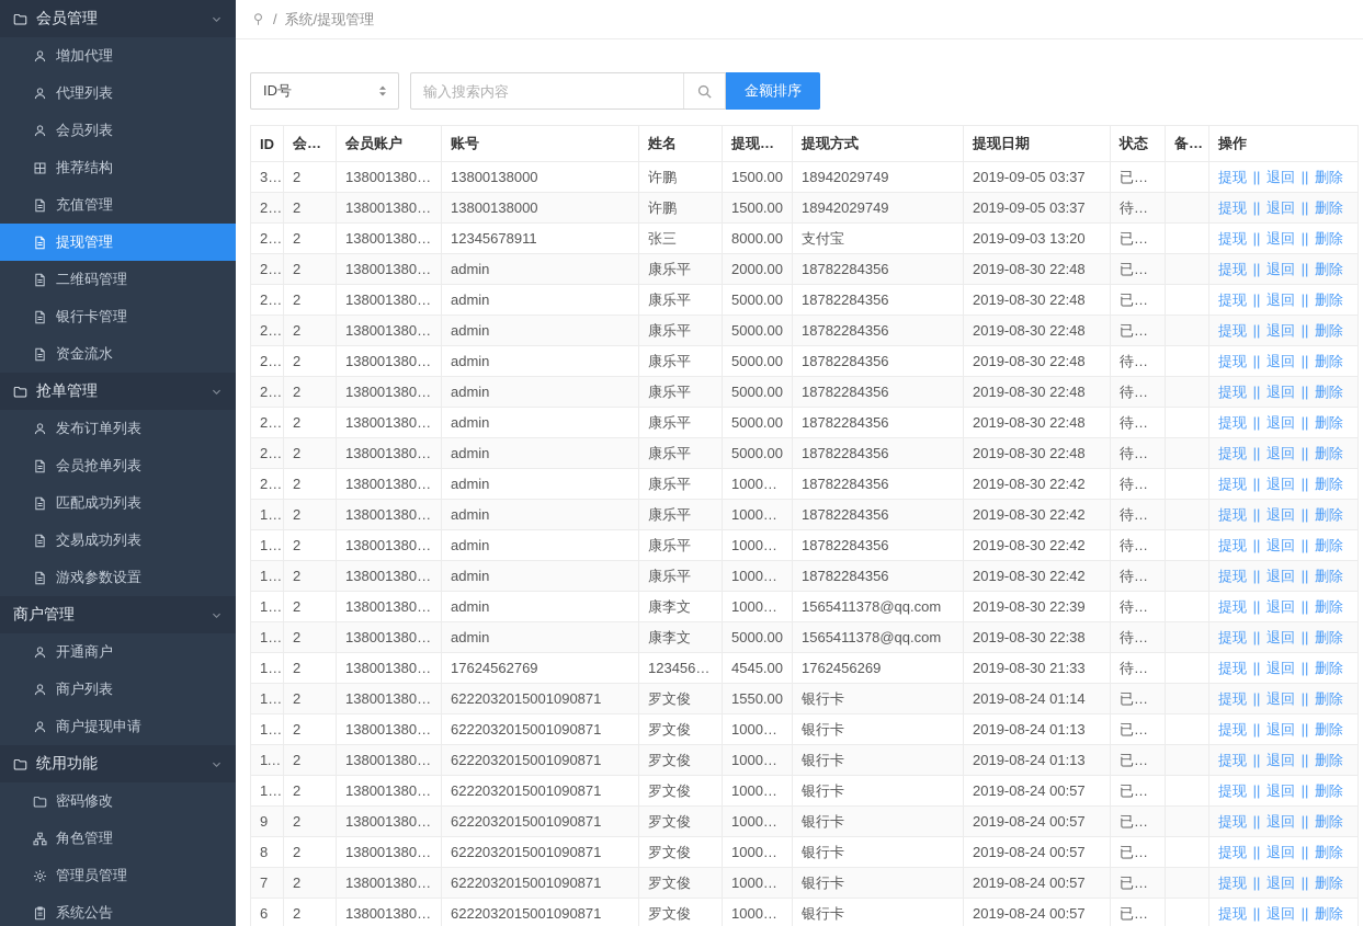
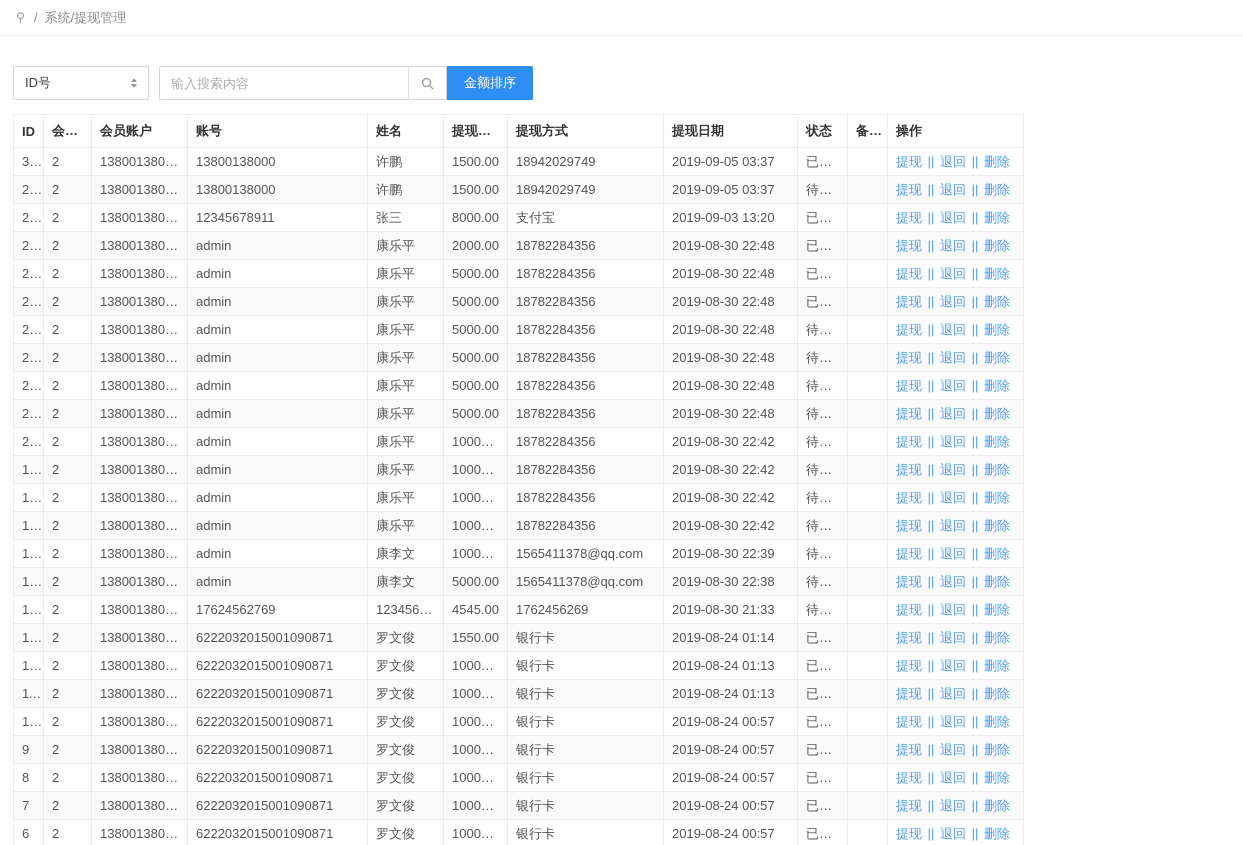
- 会员管理
- 增加代理
- 代理列表
- 会员列表
- 推荐结构
- 充值管理
- 提现管理
- 二维码管理
- 银行卡管理
- 资金流水
- 抢单管理
- 发布订单列表
- 会员抢单列表
- 匹配成功列表
- 交易成功列表
- 游戏参数设置
- 商户管理
- 开通商户
- 商户列表
- 商户提现申请
- 统用功能
- 密码修改
- 角色管理
- 管理员管理
- 系统公告
  /
  系统/提现管理
  ID号
  输入搜索内容
  金额排序
  ID	会员ID	会员账户	账号	姓名	提现金额	提现方式	提现日期	状态	备注	操作
  30	2	13800138000	13800138000	许鹏	1500.00	18942029749	2019-09-05 03:37	已完成		提现 || 退回 || 删除
  29	2	13800138000	13800138000	许鹏	1500.00	18942029749	2019-09-05 03:37	待处理		提现 || 退回 || 删除
  28	2	13800138000	12345678911	张三	8000.00	支付宝	2019-09-03 13:20	已完成		提现 || 退回 || 删除
  27	2	13800138000	admin	康乐平	2000.00	18782284356	2019-08-30 22:48	已完成		提现 || 退回 || 删除
  26	2	13800138000	admin	康乐平	5000.00	18782284356	2019-08-30 22:48	已完成		提现 || 退回 || 删除
  25	2	13800138000	admin	康乐平	5000.00	18782284356	2019-08-30 22:48	已完成		提现 || 退回 || 删除
  24	2	13800138000	admin	康乐平	5000.00	18782284356	2019-08-30 22:48	待处理		提现 || 退回 || 删除
  23	2	13800138000	admin	康乐平	5000.00	18782284356	2019-08-30 22:48	待处理		提现 || 退回 || 删除
  22	2	13800138000	admin	康乐平	5000.00	18782284356	2019-08-30 22:48	待处理		提现 || 退回 || 删除
  21	2	13800138000	admin	康乐平	5000.00	18782284356	2019-08-30 22:48	待处理		提现 || 退回 || 删除
  20	2	13800138000	admin	康乐平	10000.00	18782284356	2019-08-30 22:42	待处理		提现 || 退回 || 删除
  19	2	13800138000	admin	康乐平	10000.00	18782284356	2019-08-30 22:42	待处理		提现 || 退回 || 删除
  18	2	13800138000	admin	康乐平	10000.00	18782284356	2019-08-30 22:42	待处理		提现 || 退回 || 删除
  17	2	13800138000	admin	康乐平	10000.00	18782284356	2019-08-30 22:42	待处理		提现 || 退回 || 删除
  16	2	13800138000	admin	康李文	10000.00	1565411378@qq.com	2019-08-30 22:39	待处理		提现 || 退回 || 删除
  15	2	13800138000	admin	康李文	5000.00	1565411378@qq.com	2019-08-30 22:38	待处理		提现 || 退回 || 删除
  14	2	13800138000	17624562769	123456789	4545.00	1762456269	2019-08-30 21:33	待处理		提现 || 退回 || 删除
  13	2	13800138000	6222032015001090871	罗文俊	1550.00	银行卡	2019-08-24 01:14	已完成		提现 || 退回 || 删除
  12	2	13800138000	6222032015001090871	罗文俊	10000.00	银行卡	2019-08-24 01:13	已完成		提现 || 退回 || 删除
  11	2	13800138000	6222032015001090871	罗文俊	10000.00	银行卡	2019-08-24 01:13	已完成		提现 || 退回 || 删除
  10	2	13800138000	6222032015001090871	罗文俊	10000.00	银行卡	2019-08-24 00:57	已完成		提现 || 退回 || 删除
  9	2	13800138000	6222032015001090871	罗文俊	10000.00	银行卡	2019-08-24 00:57	已完成		提现 || 退回 || 删除
  8	2	13800138000	6222032015001090871	罗文俊	10000.00	银行卡	2019-08-24 00:57	已完成		提现 || 退回 || 删除
  7	2	13800138000	6222032015001090871	罗文俊	10000.00	银行卡	2019-08-24 00:57	已完成		提现 || 退回 || 删除
  6	2	13800138000	6222032015001090871	罗文俊	10000.00	银行卡	2019-08-24 00:57	已完成		提现 || 退回 || 删除
